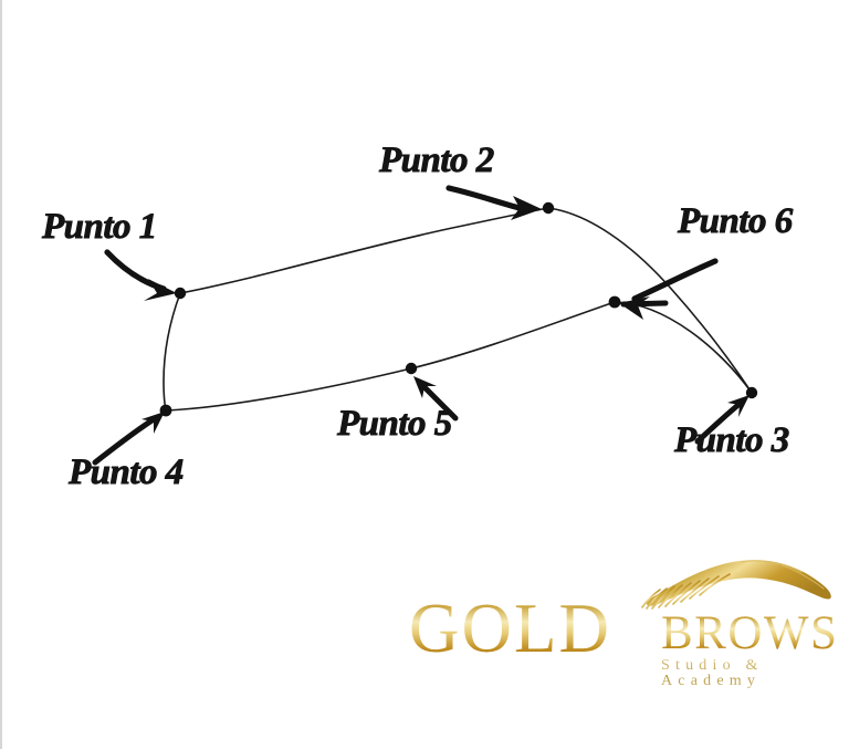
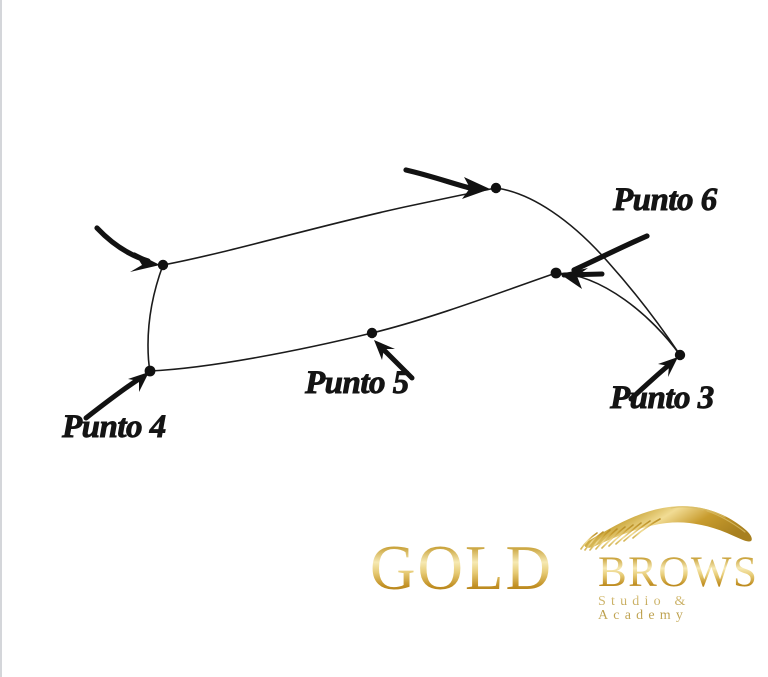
- Punto 1
- Punto 2
  Punto 6
  Punto 3
  Punto 4
  Punto 5
  GOLD
  BROWS
  Studio & Academy
